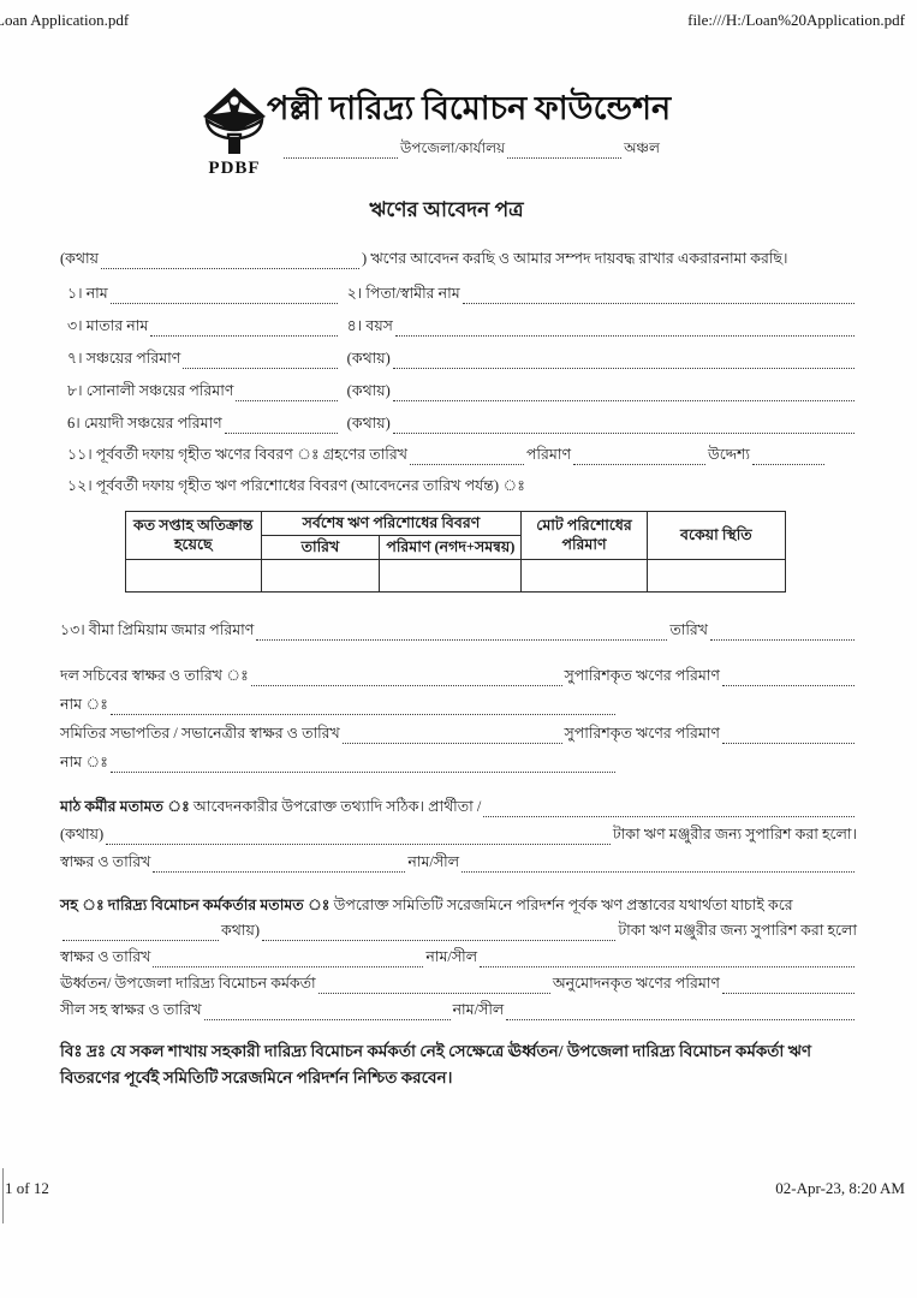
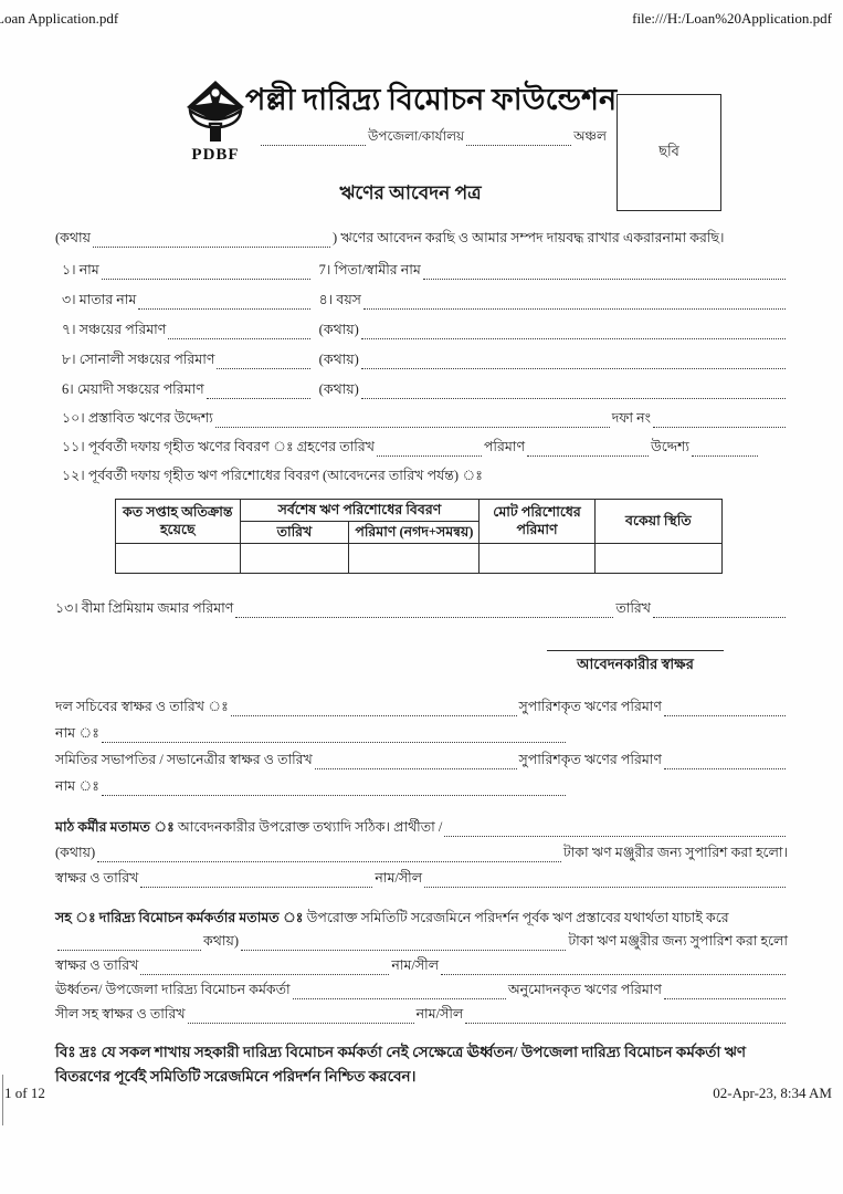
  oan Application.pdf
  file:///H:/Loan%20Application.pdf
  PDBF
  পল্লী দারিদ্র্য বিমোচন ফাউন্ডেশন
  উপজেলা/কার্যালয়
  অঞ্চল
+ ছবি
  ঋণের আবেদন পত্র
  (কথায়
  ) ঋণের আবেদন করছি ও আমার সম্পদ দায়বদ্ধ রাখার একরারনামা করছি।
  ১। নাম
- ২। পিতা/স্বামীর নাম
+ 7। পিতা/স্বামীর নাম
  ৩। মাতার নাম
  ৪। বয়স
  ৭। সঞ্চয়ের পরিমাণ
  (কথায়)
  ৮। সোনালী সঞ্চয়ের পরিমাণ
  (কথায়)
  6। মেয়াদী সঞ্চয়ের পরিমাণ
  (কথায়)
+ ১০। প্রস্তাবিত ঋণের উদ্দেশ্য
+ দফা নং
  ১১। পূর্ববর্তী দফায় গৃহীত ঋণের বিবরণ ঃ গ্রহণের তারিখ
  পরিমাণ
  উদ্দেশ্য
  ১২। পূর্ববর্তী দফায় গৃহীত ঋণ পরিশোধের বিবরণ (আবেদনের তারিখ পর্যন্ত) ঃ
  কত সপ্তাহ অতিক্রান্ত হয়েছে	সর্বশেষ ঋণ পরিশোধের বিবরণ	মোট পরিশোধের পরিমাণ	বকেয়া স্থিতি
  তারিখ	পরিমাণ (নগদ+সমন্বয়)
  ১৩। বীমা প্রিমিয়াম জমার পরিমাণ
  তারিখ
+ আবেদনকারীর স্বাক্ষর
  দল সচিবের স্বাক্ষর ও তারিখ ঃ
  সুপারিশকৃত ঋণের পরিমাণ
  নাম ঃ
  সমিতির সভাপতির / সভানেত্রীর স্বাক্ষর ও তারিখ
  সুপারিশকৃত ঋণের পরিমাণ
  নাম ঃ
  মাঠ কর্মীর মতামত ঃ
  আবেদনকারীর উপরোক্ত তথ্যাদি সঠিক। প্রার্থীতা /
  (কথায়)
  টাকা ঋণ মঞ্জুরীর জন্য সুপারিশ করা হলো।
  স্বাক্ষর ও তারিখ
  নাম/সীল
  সহ ঃ দারিদ্র্য বিমোচন কর্মকর্তার মতামত ঃ উপরোক্ত সমিতিটি সরেজমিনে পরিদর্শন পূর্বক ঋণ প্রস্তাবের যথার্থতা যাচাই করে
  কথায়)
  টাকা ঋণ মঞ্জুরীর জন্য সুপারিশ করা হলো
  স্বাক্ষর ও তারিখ
  নাম/সীল
  ঊর্ধ্বতন/ উপজেলা দারিদ্র্য বিমোচন কর্মকর্তা
  অনুমোদনকৃত ঋণের পরিমাণ
  সীল সহ স্বাক্ষর ও তারিখ
  নাম/সীল
  বিঃ দ্রঃ যে সকল শাখায় সহকারী দারিদ্র্য বিমোচন কর্মকর্তা নেই সেক্ষেত্রে ঊর্ধ্বতন/ উপজেলা দারিদ্র্য বিমোচন কর্মকর্তা ঋণ বিতরণের পূর্বেই সমিতিটি সরেজমিনে পরিদর্শন নিশ্চিত করবেন।
  1 of 12
- 02-Apr-23, 8:20 AM
+ 02-Apr-23, 8:34 AM
